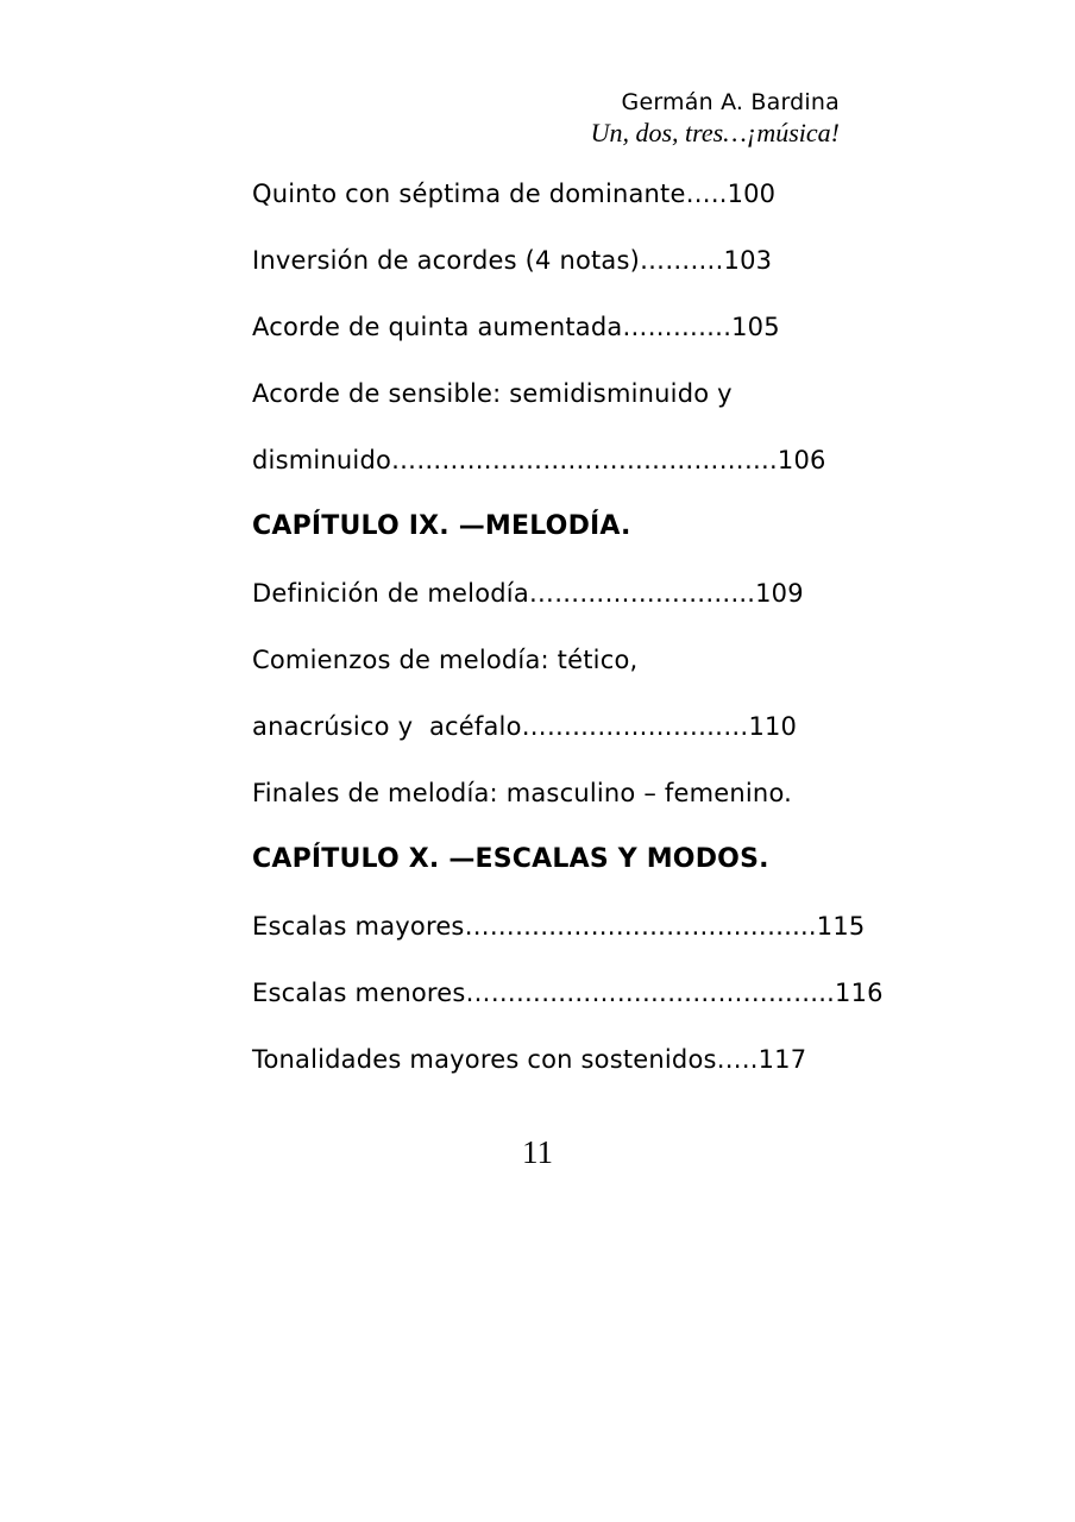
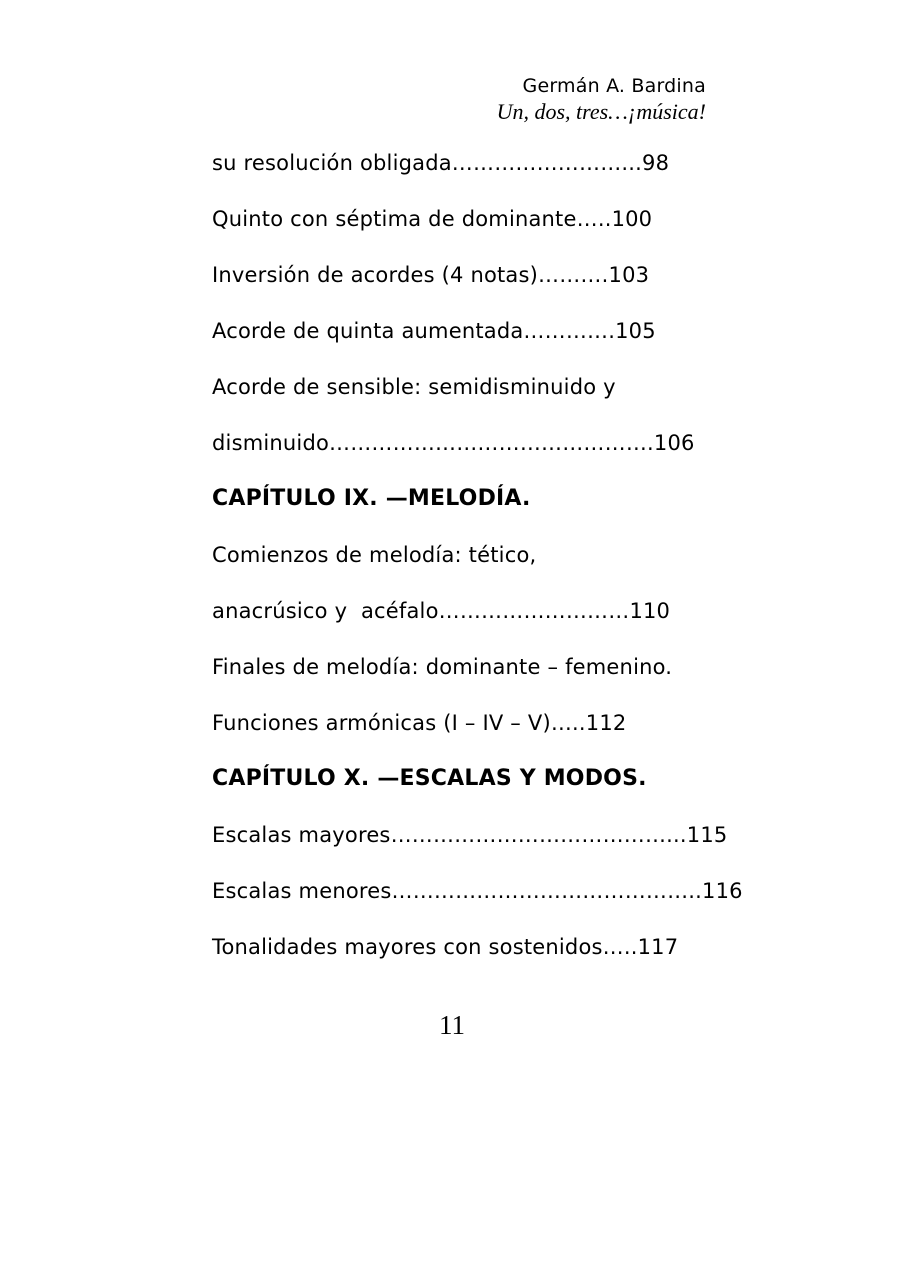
  Germán A. Bardina
  Un, dos, tres…¡música!
+ su resolución obligada……………………...98
  Quinto con séptima de dominante…..100
  Inversión de acordes (4 notas)……….103
  Acorde de quinta aumentada………….105
  Acorde de sensible: semidisminuido y
  disminuido……………………………………….106
  CAPÍTULO IX. —MELODÍA.
- Definición de melodía……………………...109
  Comienzos de melodía: tético,
  anacrúsico y acéfalo………………………110
- Finales de melodía: masculino – femenino.
+ Finales de melodía: dominante – femenino.
+ Funciones armónicas (I – IV – V)…..112
  CAPÍTULO X. —ESCALAS Y MODOS.
  Escalas mayores…………………………………...115
  Escalas menores……………………………………..116
  Tonalidades mayores con sostenidos…..117
  11
